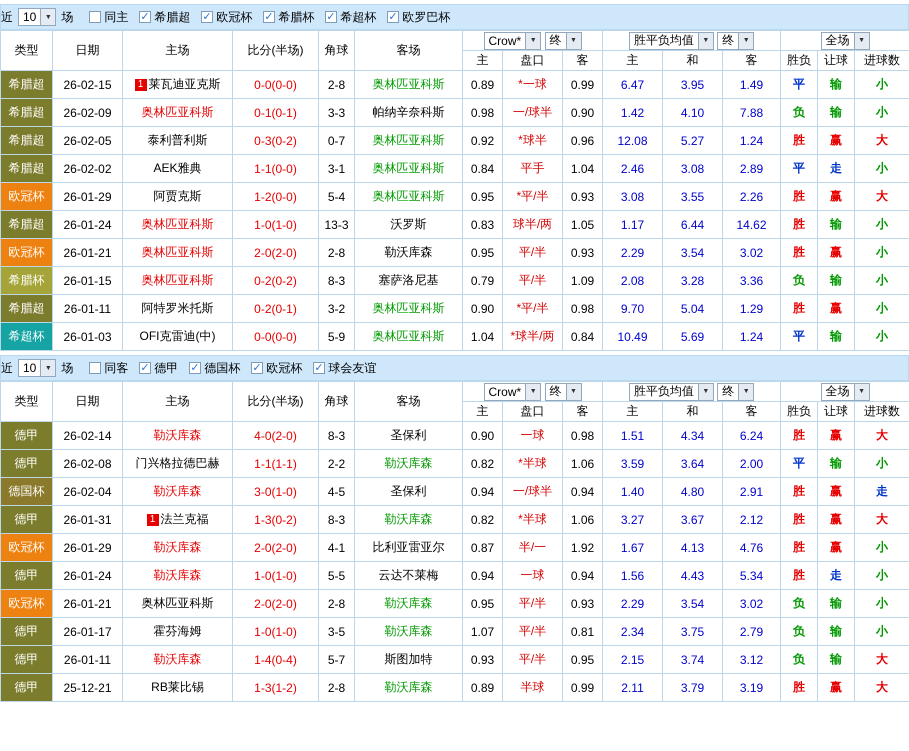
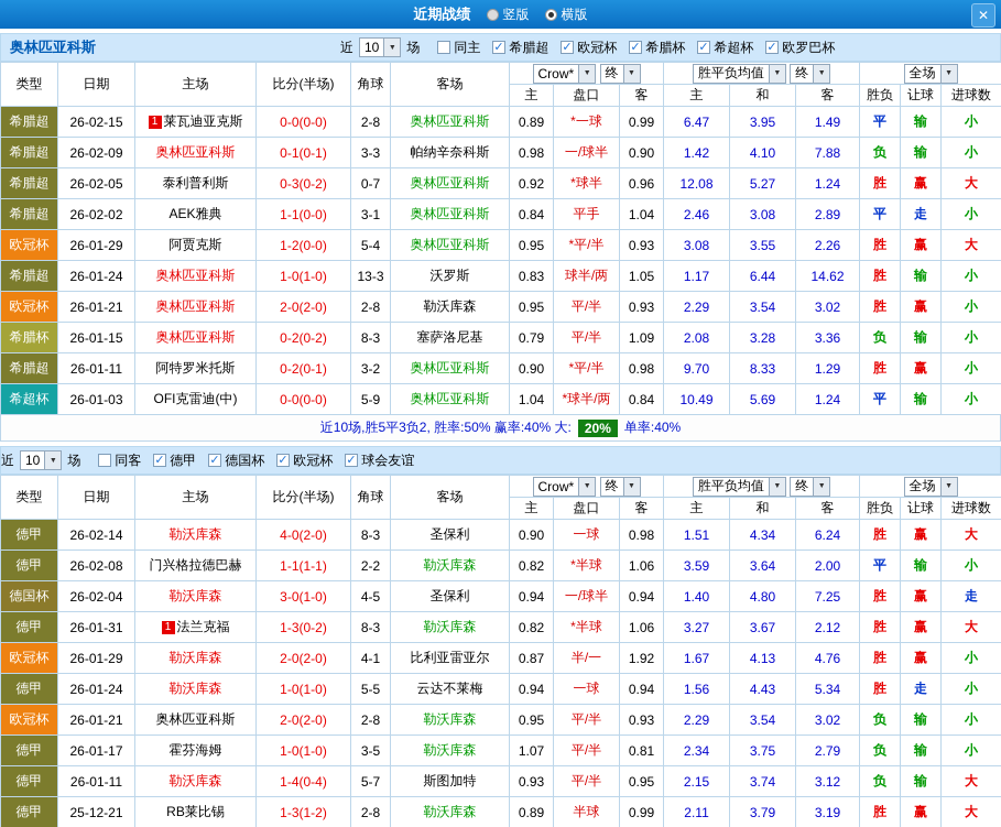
+ 近期战绩
+ 竖版
+ 横版
+ ✕
+ 奥林匹亚科斯
  近
  10
  场
  同主
  希腊超
  欧冠杯
  希腊杯
  希超杯
  欧罗巴杯
  类型	日期	主场	比分(半场)	角球	客场	Crow* 终	胜平负均值 终	全场
  主	盘口	客	主	和	客	胜负	让球	进球数
  希腊超	26-02-15	1 莱瓦迪亚克斯	0-0(0-0)	2-8	奥林匹亚科斯	0.89	*一球	0.99	6.47	3.95	1.49	平	输	小
  希腊超	26-02-09	奥林匹亚科斯	0-1(0-1)	3-3	帕纳辛奈科斯	0.98	一/球半	0.90	1.42	4.10	7.88	负	输	小
  希腊超	26-02-05	泰利普利斯	0-3(0-2)	0-7	奥林匹亚科斯	0.92	*球半	0.96	12.08	5.27	1.24	胜	赢	大
  希腊超	26-02-02	AEK雅典	1-1(0-0)	3-1	奥林匹亚科斯	0.84	平手	1.04	2.46	3.08	2.89	平	走	小
  欧冠杯	26-01-29	阿贾克斯	1-2(0-0)	5-4	奥林匹亚科斯	0.95	*平/半	0.93	3.08	3.55	2.26	胜	赢	大
  希腊超	26-01-24	奥林匹亚科斯	1-0(1-0)	13-3	沃罗斯	0.83	球半/两	1.05	1.17	6.44	14.62	胜	输	小
  欧冠杯	26-01-21	奥林匹亚科斯	2-0(2-0)	2-8	勒沃库森	0.95	平/半	0.93	2.29	3.54	3.02	胜	赢	小
  希腊杯	26-01-15	奥林匹亚科斯	0-2(0-2)	8-3	塞萨洛尼基	0.79	平/半	1.09	2.08	3.28	3.36	负	输	小
- 希腊超	26-01-11	阿特罗米托斯	0-2(0-1)	3-2	奥林匹亚科斯	0.90	*平/半	0.98	9.70	5.04	1.29	胜	赢	小
+ 希腊超	26-01-11	阿特罗米托斯	0-2(0-1)	3-2	奥林匹亚科斯	0.90	*平/半	0.98	9.70	8.33	1.29	胜	赢	小
  希超杯	26-01-03	OFI克雷迪(中)	0-0(0-0)	5-9	奥林匹亚科斯	1.04	*球半/两	0.84	10.49	5.69	1.24	平	输	小
+ 近10场,胜5平3负2, 胜率:50% 赢率:40% 大:
+ 20%
+ 单率:40%
  近
  10
  场
  同客
  德甲
  德国杯
  欧冠杯
  球会友谊
  类型	日期	主场	比分(半场)	角球	客场	Crow* 终	胜平负均值 终	全场
  主	盘口	客	主	和	客	胜负	让球	进球数
  德甲	26-02-14	勒沃库森	4-0(2-0)	8-3	圣保利	0.90	一球	0.98	1.51	4.34	6.24	胜	赢	大
  德甲	26-02-08	门兴格拉德巴赫	1-1(1-1)	2-2	勒沃库森	0.82	*半球	1.06	3.59	3.64	2.00	平	输	小
- 德国杯	26-02-04	勒沃库森	3-0(1-0)	4-5	圣保利	0.94	一/球半	0.94	1.40	4.80	2.91	胜	赢	走
+ 德国杯	26-02-04	勒沃库森	3-0(1-0)	4-5	圣保利	0.94	一/球半	0.94	1.40	4.80	7.25	胜	赢	走
  德甲	26-01-31	1 法兰克福	1-3(0-2)	8-3	勒沃库森	0.82	*半球	1.06	3.27	3.67	2.12	胜	赢	大
  欧冠杯	26-01-29	勒沃库森	2-0(2-0)	4-1	比利亚雷亚尔	0.87	半/一	1.92	1.67	4.13	4.76	胜	赢	小
  德甲	26-01-24	勒沃库森	1-0(1-0)	5-5	云达不莱梅	0.94	一球	0.94	1.56	4.43	5.34	胜	走	小
  欧冠杯	26-01-21	奥林匹亚科斯	2-0(2-0)	2-8	勒沃库森	0.95	平/半	0.93	2.29	3.54	3.02	负	输	小
  德甲	26-01-17	霍芬海姆	1-0(1-0)	3-5	勒沃库森	1.07	平/半	0.81	2.34	3.75	2.79	负	输	小
  德甲	26-01-11	勒沃库森	1-4(0-4)	5-7	斯图加特	0.93	平/半	0.95	2.15	3.74	3.12	负	输	大
  德甲	25-12-21	RB莱比锡	1-3(1-2)	2-8	勒沃库森	0.89	半球	0.99	2.11	3.79	3.19	胜	赢	大
